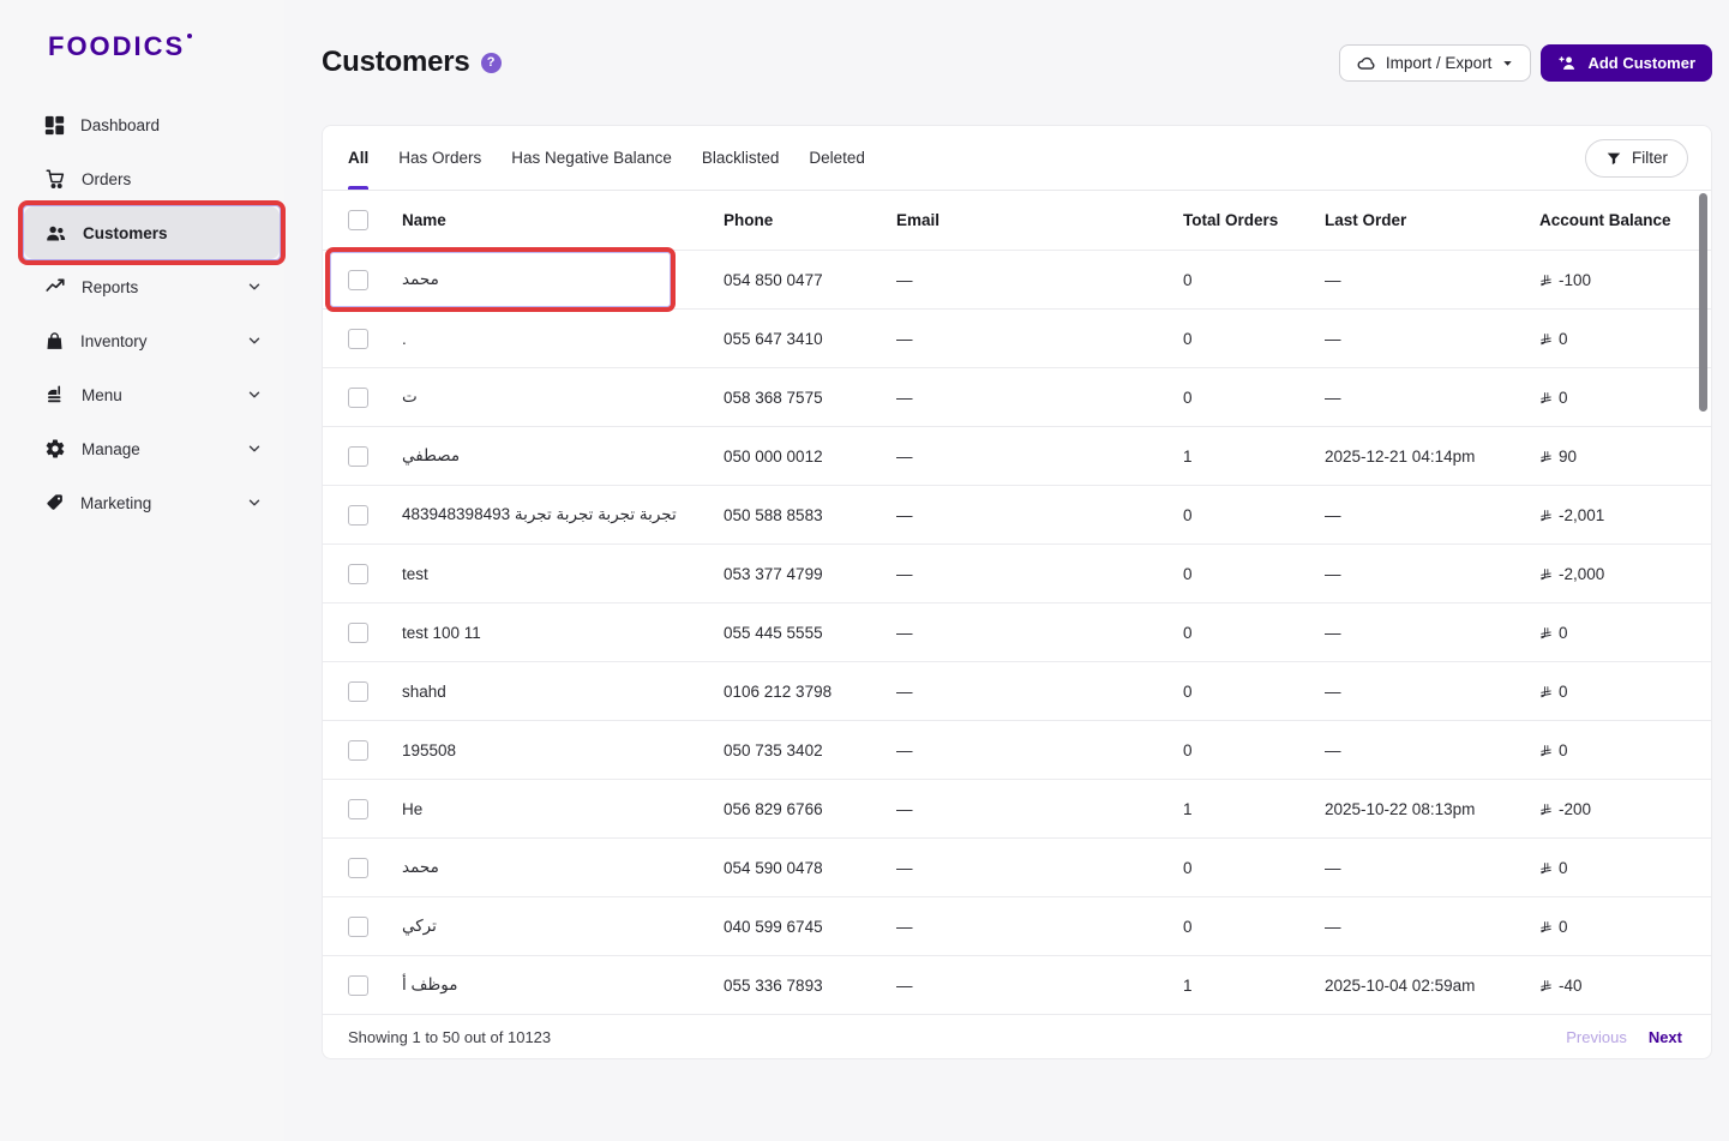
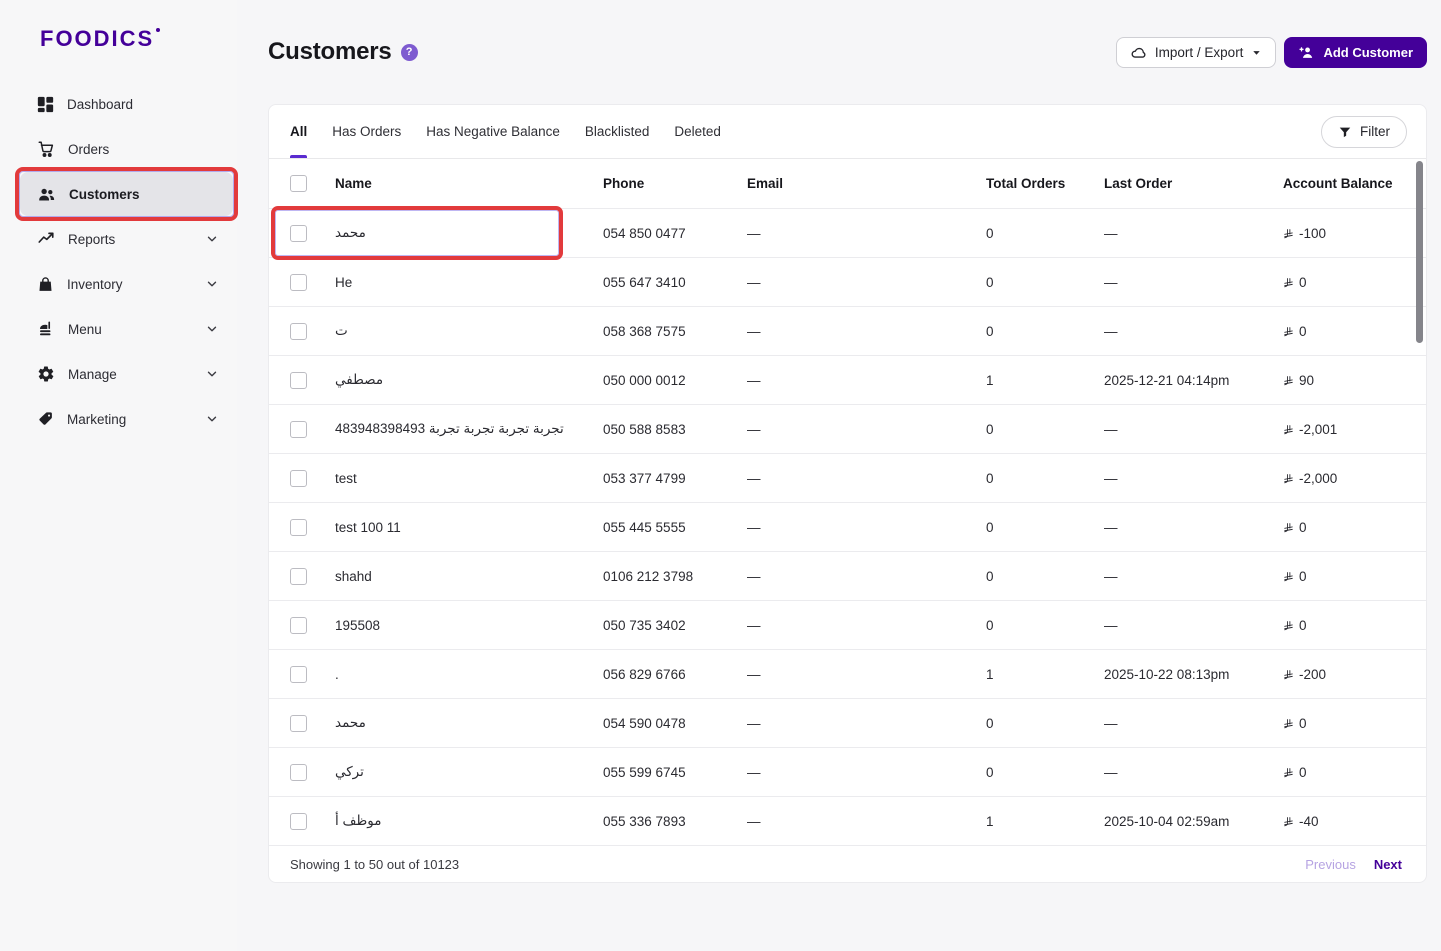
  FOODICS
  Dashboard
  Orders
  Customers
  Reports
  Inventory
  Menu
  Manage
  Marketing
  Customers
  ?
  Import / Export
  Add Customer
  All
  Has Orders
  Has Negative Balance
  Blacklisted
  Deleted
  Filter
  Name
  Phone
  Email
  Total Orders
  Last Order
  Account Balance
  محمد
  054 850 0477
  —
  0
  —
  -100
- .
+ He
  055 647 3410
  —
  0
  —
  0
  ت
  058 368 7575
  —
  0
  —
  0
  مصطفي
  050 000 0012
  —
  1
  2025-12-21 04:14pm
  90
  تجربة تجربة تجربة تجربة 483948398493
  050 588 8583
  —
  0
  —
  -2,001
  test
  053 377 4799
  —
  0
  —
  -2,000
  test 100 11
  055 445 5555
  —
  0
  —
  0
  shahd
  0106 212 3798
  —
  0
  —
  0
  195508
  050 735 3402
  —
  0
  —
  0
- He
+ .
  056 829 6766
  —
  1
  2025-10-22 08:13pm
  -200
  محمد
  054 590 0478
  —
  0
  —
  0
  تركي
- 040 599 6745
+ 055 599 6745
  —
  0
  —
  0
  موظف أ
  055 336 7893
  —
  1
  2025-10-04 02:59am
  -40
  Showing 1 to 50 out of 10123
  Previous
  Next
